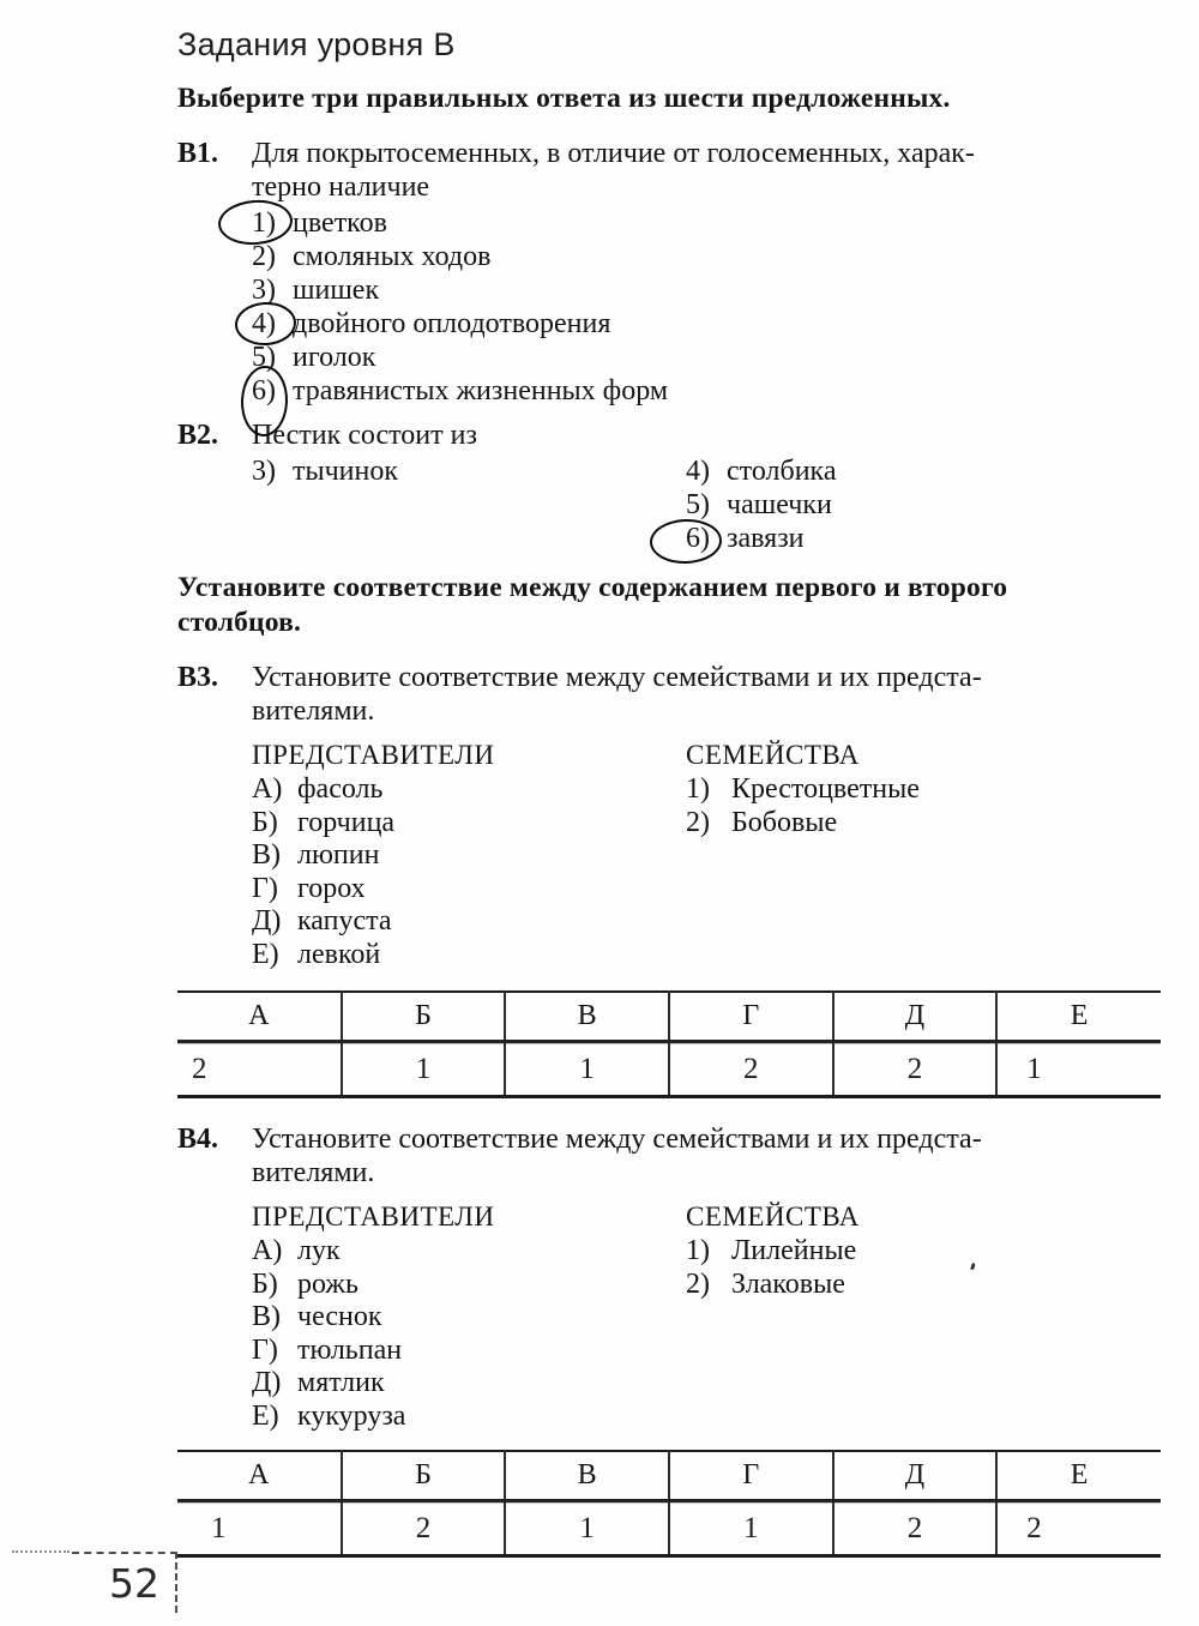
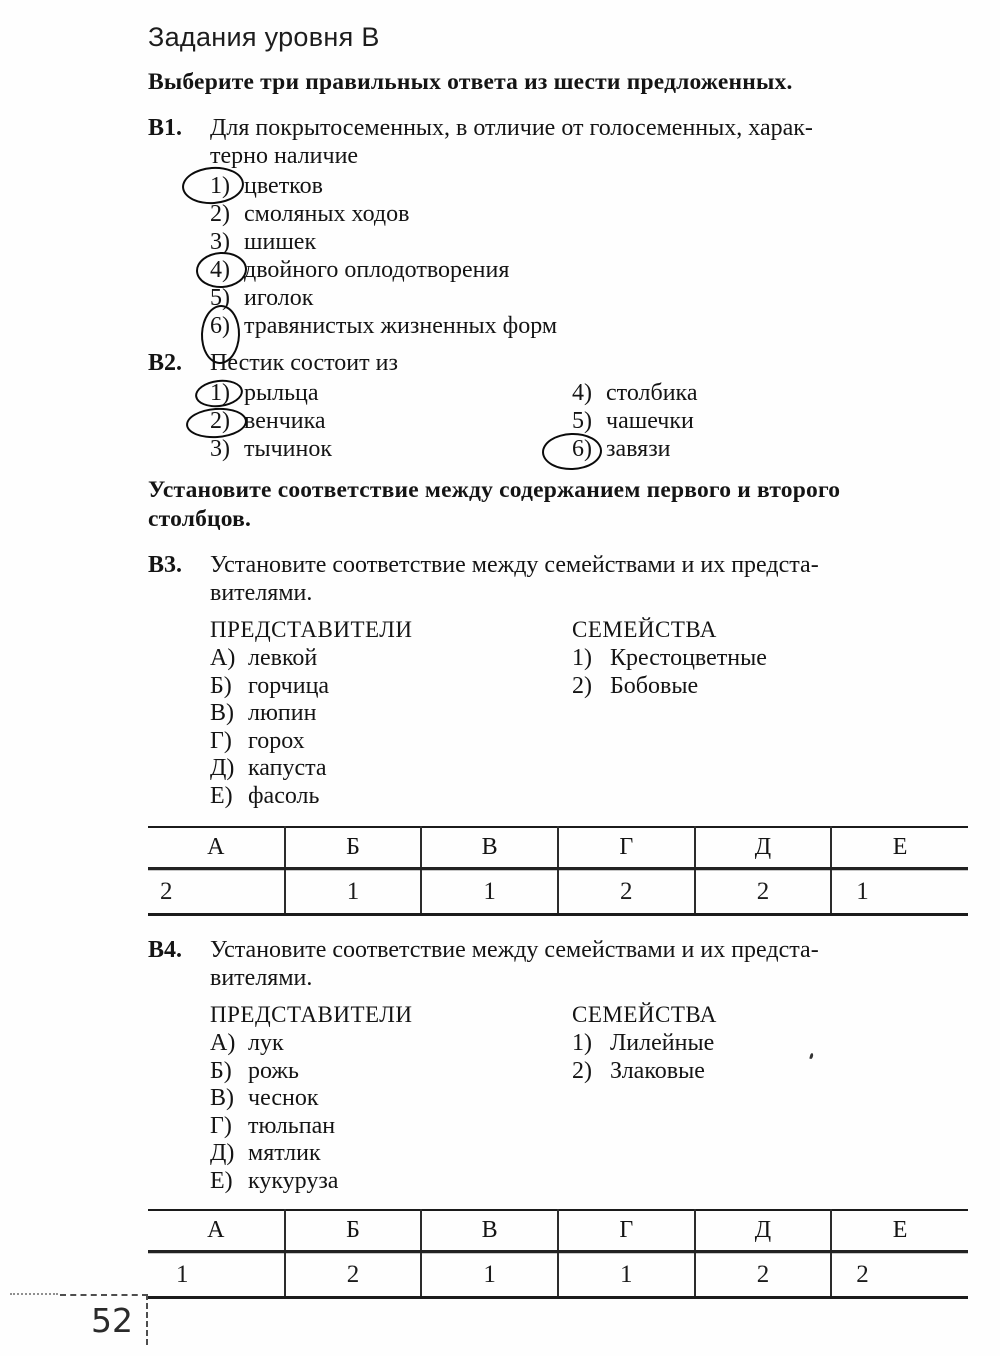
  Задания уровня В
  Выберите три правильных ответа из шести предложенных.
  В1.
  Для покрытосеменных, в отличие от голосеменных, харак-
  терно наличие
  1) цветков
  2) смоляных ходов
  3) шишек
  4) двойного оплодотворения
  5) иголок
  6) травянистых жизненных форм
  В2.
  Пестик состоит из
+ 1) рыльца
+ 2) венчика
  3) тычинок
  4) столбика
  5) чашечки
  6) завязи
  Установите соответствие между содержанием первого и второго
  столбцов.
  В3.
  Установите соответствие между семействами и их предста-
  вителями.
  ПРЕДСТАВИТЕЛИ
- А) фасоль
+ А) левкой
  Б) горчица
  В) люпин
  Г) горох
  Д) капуста
- Е) левкой
+ Е) фасоль
  СЕМЕЙСТВА
  1) Крестоцветные
  2) Бобовые
  А	Б	В	Г	Д	Е
  2	1	1	2	2	1
  В4.
  Установите соответствие между семействами и их предста-
  вителями.
  ПРЕДСТАВИТЕЛИ
  А) лук
  Б) рожь
  В) чеснок
  Г) тюльпан
  Д) мятлик
  Е) кукуруза
  СЕМЕЙСТВА
  1) Лилейные
  2) Злаковые
  А	Б	В	Г	Д	Е
  1	2	1	1	2	2
  52
